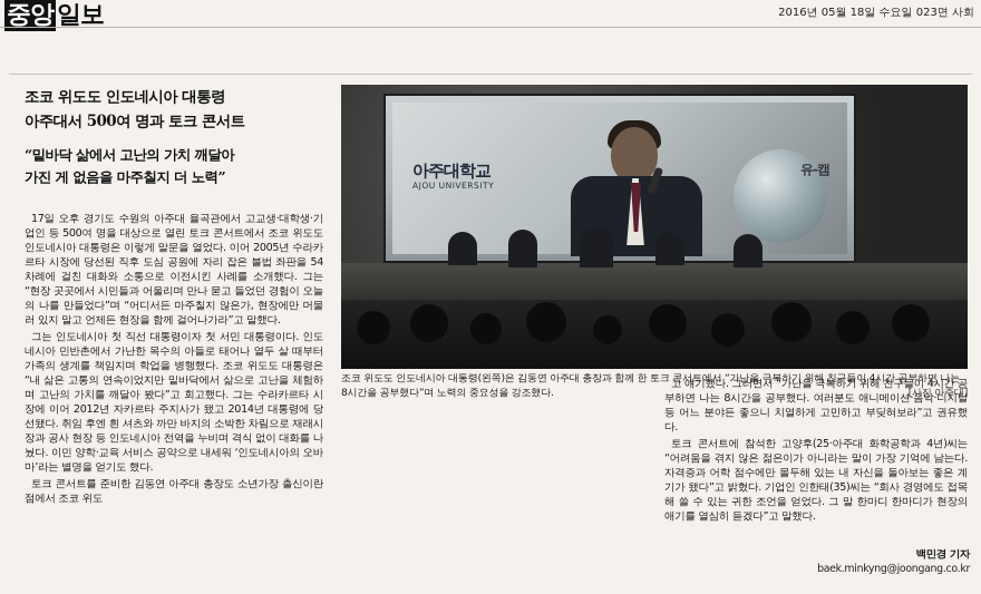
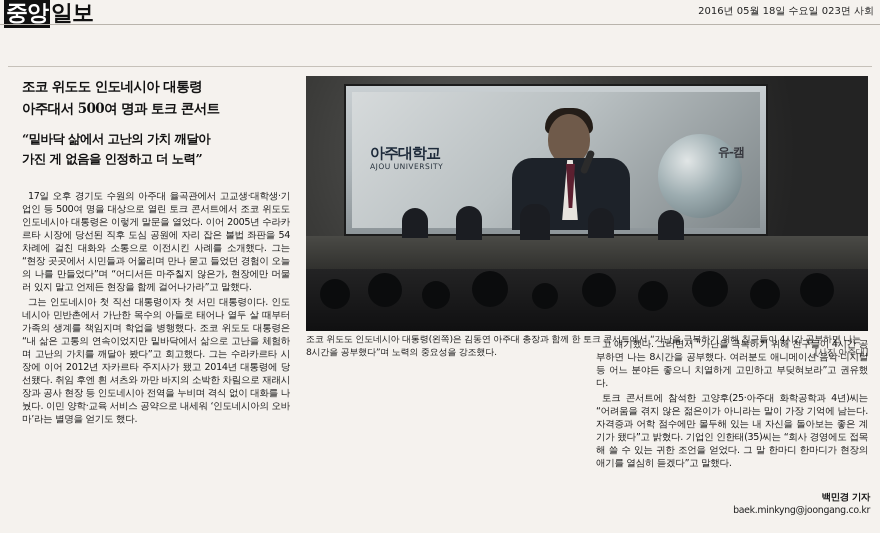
  중앙일보
  2016년 05월 18일 수요일 023면 사회
  조코 위도도 인도네시아 대통령
  아주대서 500여 명과 토크 콘서트
  “밑바닥 삶에서 고난의 가치 깨달아
- 가진 게 없음을 마주칠지 더 노력”
+ 가진 게 없음을 인정하고 더 노력”
  아주대학교
  AJOU UNIVERSITY
  유-캠
  조코 위도도 인도네시아 대통령(왼쪽)은 김동연 아주대 총장과 함께 한 토크 콘서트에서 “가난을 극복하기 위해 친구들이 4시간 공부하면 나는 8시간을 공부했다”며 노력의 중요성을 강조했다.
  [사진 아주대]
  17일 오후 경기도 수원의 아주대 율곡관에서 고교생·대학생·기업인 등 500여 명을 대상으로 열린 토크 콘서트에서 조코 위도도 인도네시아 대통령은 이렇게 말문을 열었다. 이어 2005년 수라카르타 시장에 당선된 직후 도심 공원에 자리 잡은 불법 좌판을 54차례에 걸친 대화와 소통으로 이전시킨 사례를 소개했다. 그는 “현장 곳곳에서 시민들과 어울리며 만나 묻고 들었던 경험이 오늘의 나를 만들었다”며 “어디서든 마주칠지 않은가, 현장에만 머물러 있지 말고 언제든 현장을 함께 걸어나가라”고 말했다.
  그는 인도네시아 첫 직선 대통령이자 첫 서민 대통령이다. 인도네시아 민반촌에서 가난한 목수의 아들로 태어나 열두 살 때부터 가족의 생계를 책임지며 학업을 병행했다. 조코 위도도 대통령은 “내 삶은 고통의 연속이었지만 밑바닥에서 삶으로 고난을 체험하며 고난의 가치를 깨달아 봤다”고 회고했다. 그는 수라카르타 시장에 이어 2012년 자카르타 주지사가 됐고 2014년 대통령에 당선됐다. 취임 후엔 흰 셔츠와 까만 바지의 소박한 차림으로 재래시장과 공사 현장 등 인도네시아 전역을 누비며 격식 없이 대화를 나눴다. 이민 양학·교육 서비스 공약으로 내세워 ‘인도네시아의 오바마’라는 별명을 얻기도 했다.
- 토크 콘서트를 준비한 김동연 아주대 총장도 소년가장 출신이란 점에서 조코 위도
  고 얘기했다. 그러면서 “가난을 극복하기 위해 친구들이 4시간 공부하면 나는 8시간을 공부했다. 여러분도 애니메이션·음악·디지털 등 어느 분야든 좋으니 치열하게 고민하고 부딪혀보라”고 권유했다.
  토크 콘서트에 참석한 고양후(25·아주대 화학공학과 4년)씨는 “어려움을 겪지 않은 젊은이가 아니라는 말이 가장 기억에 남는다. 자격증과 어학 점수에만 몰두해 있는 내 자신을 돌아보는 좋은 계기가 됐다”고 밝혔다. 기업인 인한태(35)씨는 “회사 경영에도 접목해 쓸 수 있는 귀한 조언을 얻었다. 그 말 한마디 한마디가 현장의 애기를 열심히 듣겠다”고 말했다.
  백민경 기자
  baek.minkyng@joongang.co.kr
